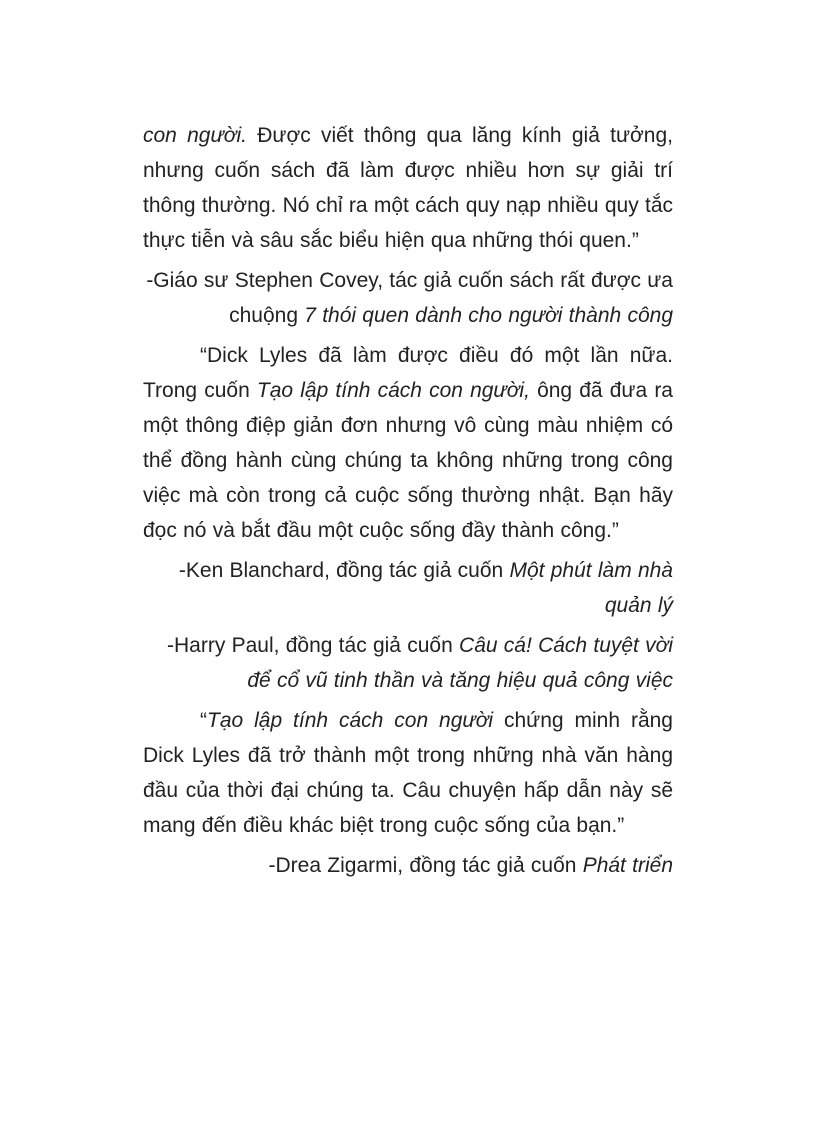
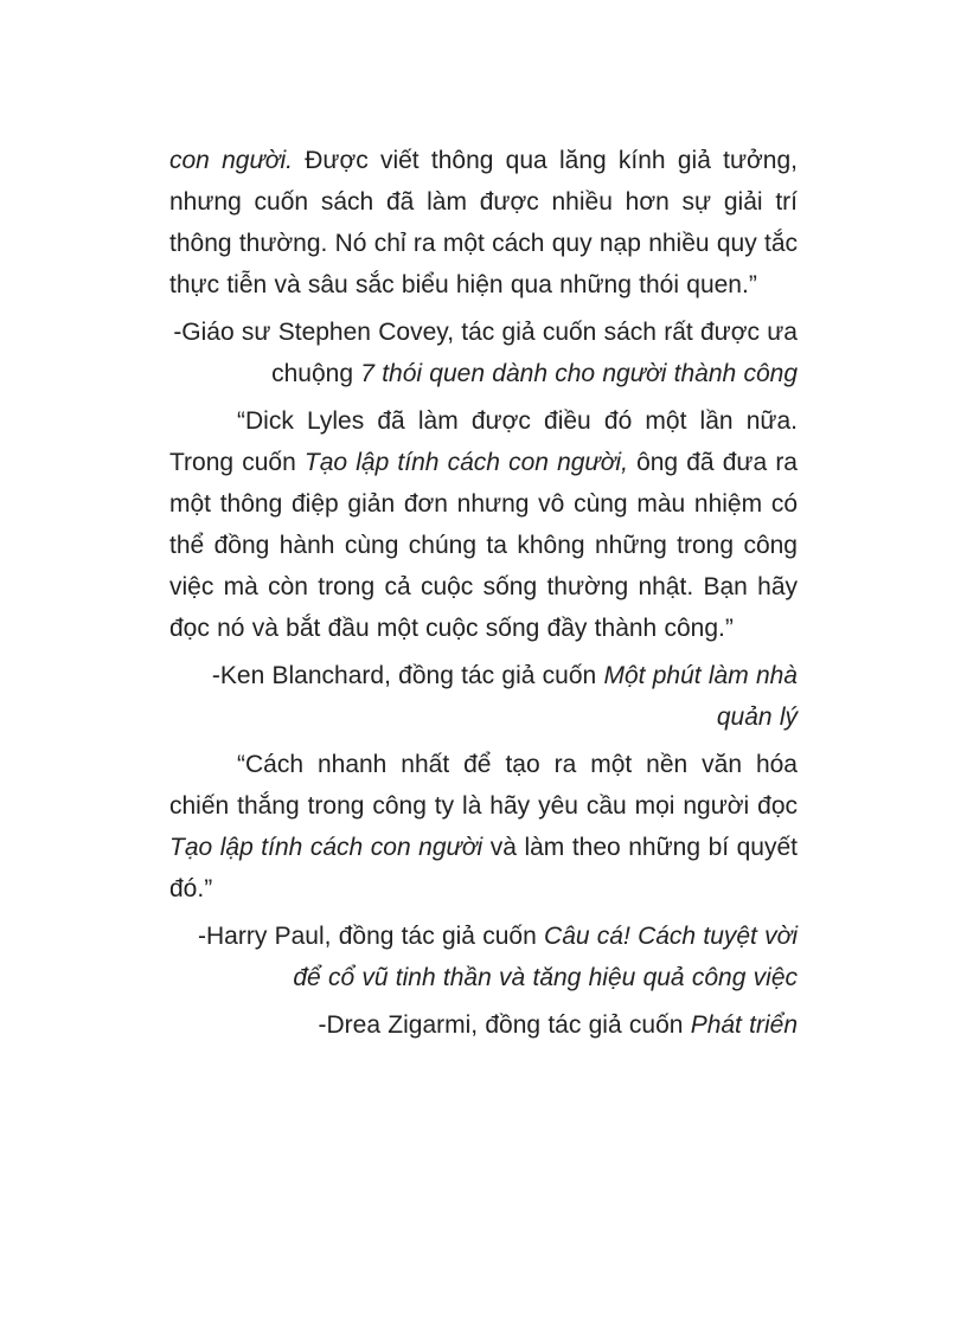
  con người. Được viết thông qua lăng kính giả tưởng, nhưng cuốn sách đã làm được nhiều hơn sự giải trí thông thường. Nó chỉ ra một cách quy nạp nhiều quy tắc thực tiễn và sâu sắc biểu hiện qua những thói quen.”
  -Giáo sư Stephen Covey, tác giả cuốn sách rất được ưa chuộng 7 thói quen dành cho người thành công
  “Dick Lyles đã làm được điều đó một lần nữa. Trong cuốn Tạo lập tính cách con người, ông đã đưa ra một thông điệp giản đơn nhưng vô cùng màu nhiệm có thể đồng hành cùng chúng ta không những trong công việc mà còn trong cả cuộc sống thường nhật. Bạn hãy đọc nó và bắt đầu một cuộc sống đầy thành công.”
  -Ken Blanchard, đồng tác giả cuốn Một phút làm nhà quản lý
+ “Cách nhanh nhất để tạo ra một nền văn hóa chiến thắng trong công ty là hãy yêu cầu mọi người đọc Tạo lập tính cách con người và làm theo những bí quyết đó.”
  -Harry Paul, đồng tác giả cuốn Câu cá! Cách tuyệt vời để cổ vũ tinh thần và tăng hiệu quả công việc
- “Tạo lập tính cách con người chứng minh rằng Dick Lyles đã trở thành một trong những nhà văn hàng đầu của thời đại chúng ta. Câu chuyện hấp dẫn này sẽ mang đến điều khác biệt trong cuộc sống của bạn.”
  -Drea Zigarmi, đồng tác giả cuốn Phát triển
